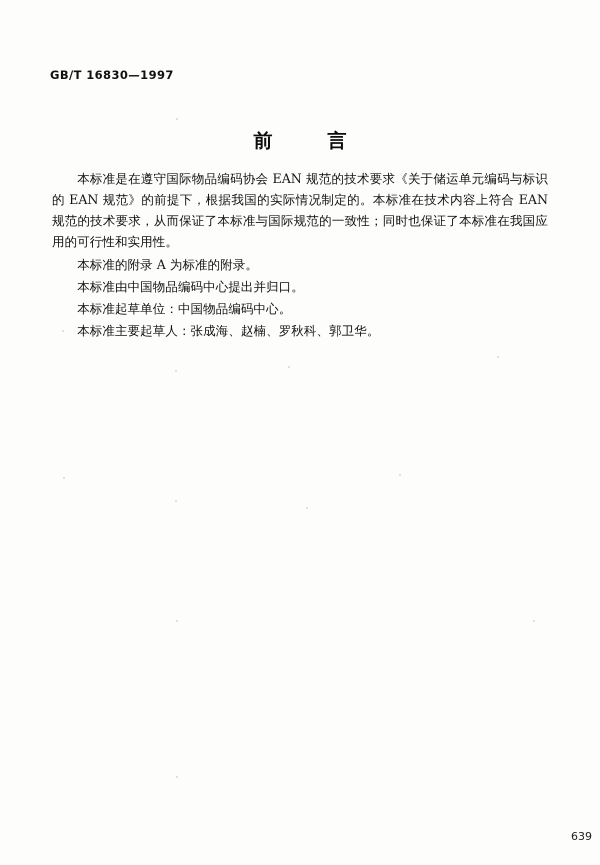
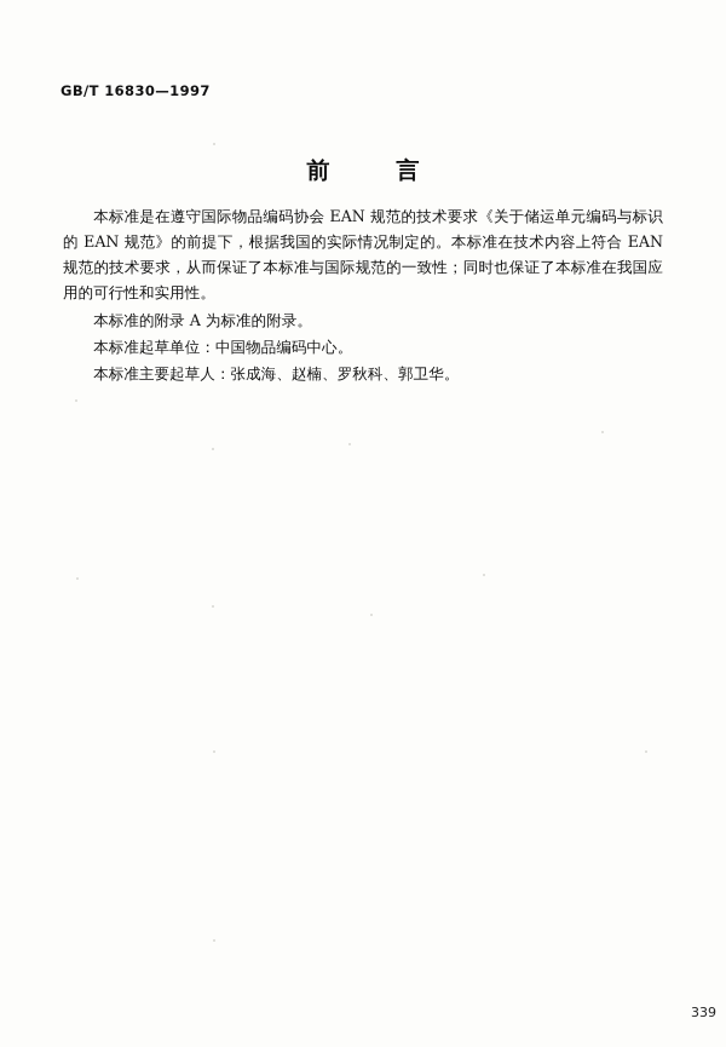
  GB/T 16830—1997
  前 言
  本标准是在遵守国际物品编码协会 EAN 规范的技术要求《关于储运单元编码与标识的 EAN 规范》的前提下，根据我国的实际情况制定的。本标准在技术内容上符合 EAN 规范的技术要求，从而保证了本标准与国际规范的一致性；同时也保证了本标准在我国应用的可行性和实用性。
  本标准的附录 A 为标准的附录。
- 本标准由中国物品编码中心提出并归口。
  本标准起草单位：中国物品编码中心。
  本标准主要起草人：张成海、赵楠、罗秋科、郭卫华。
- 639
+ 339
